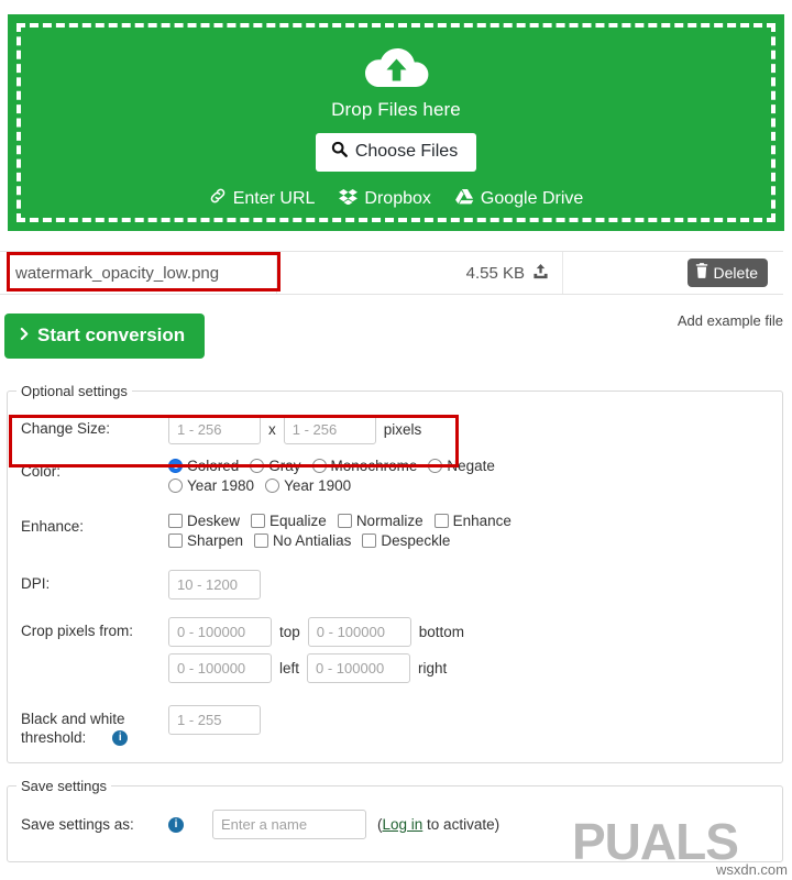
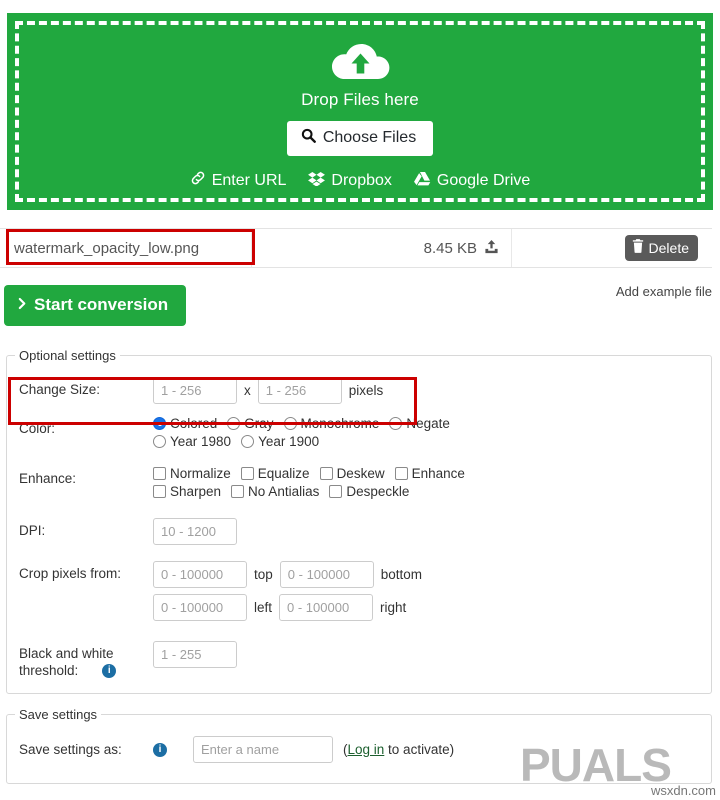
  Drop Files here
  Choose Files
  Enter URL
  Dropbox
  Google Drive
  watermark_opacity_low.png
- 4.55 KB
+ 8.45 KB
  Delete
  Start conversion
  Add example file
  Optional settings
  Change Size:
  1 - 256
  x
  1 - 256
  pixels
  Color:
  Colored
  Gray
  Monochrome
  Negate
  Year 1980
  Year 1900
  Enhance:
- Deskew
+ Normalize
  Equalize
- Normalize
+ Deskew
  Enhance
  Sharpen
  No Antialias
  Despeckle
  DPI:
  10 - 1200
  Crop pixels from:
  0 - 100000
  top
  0 - 100000
  bottom
  0 - 100000
  left
  0 - 100000
  right
  Black and white
  threshold:
  i
  1 - 255
  Save settings
  Save settings as:
  i
  Enter a name
  (Log in to activate)
  PUALS
  wsxdn.com
